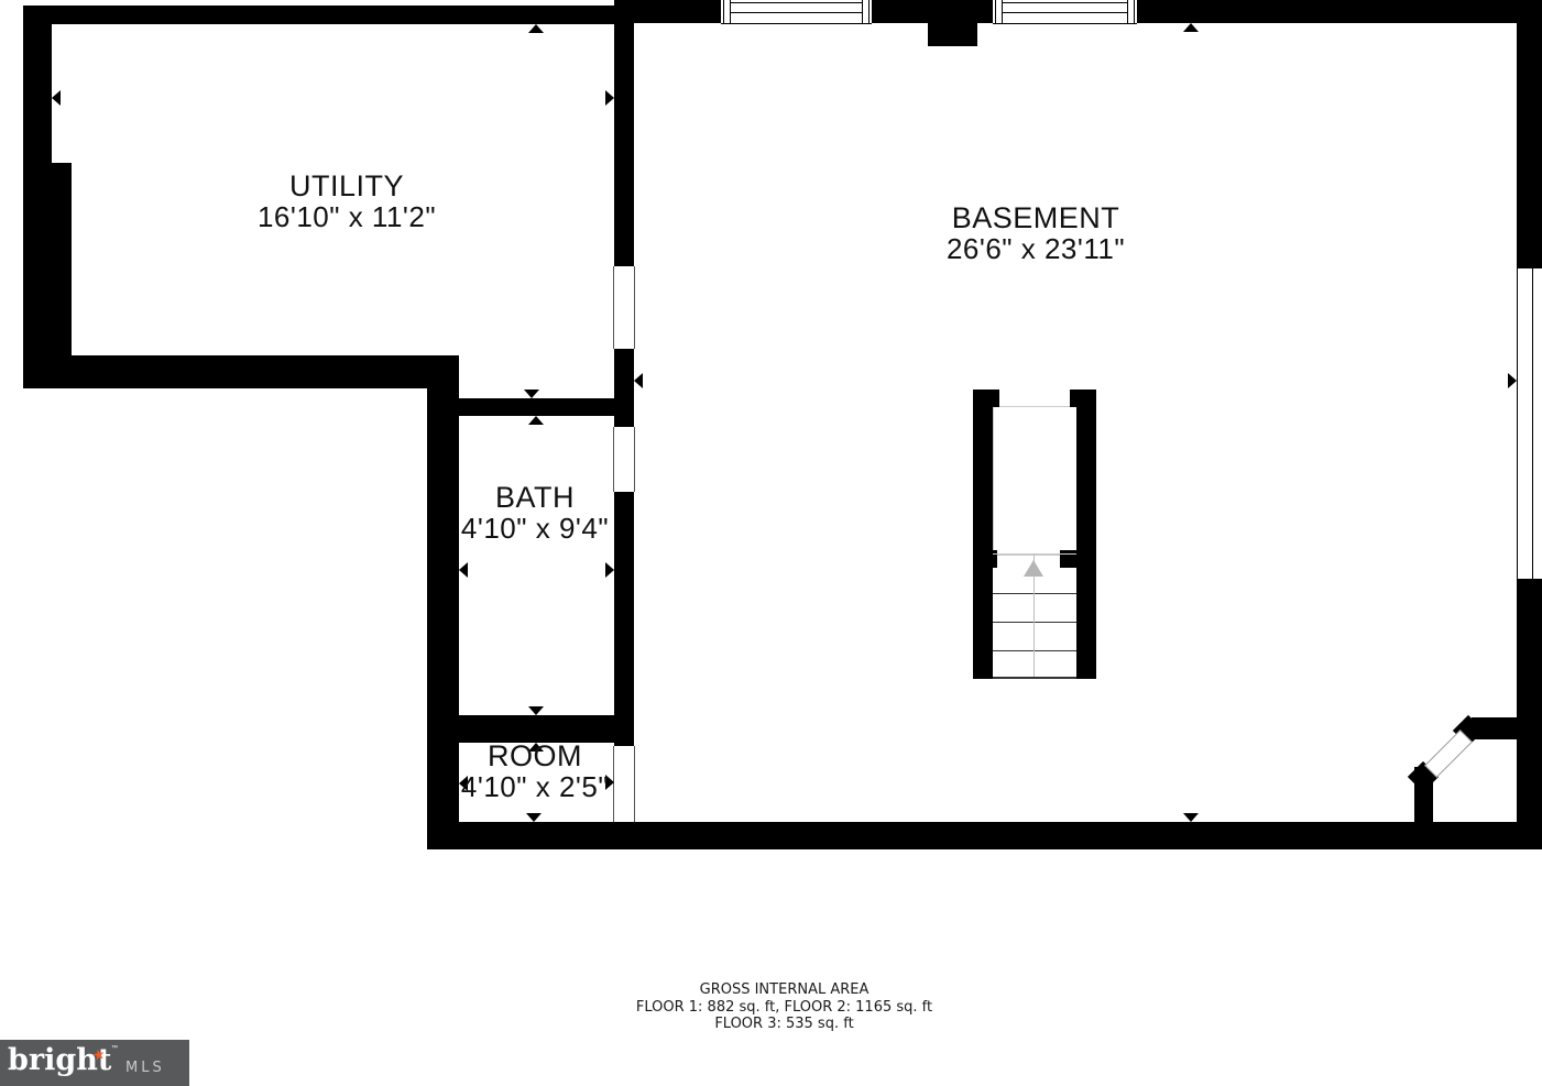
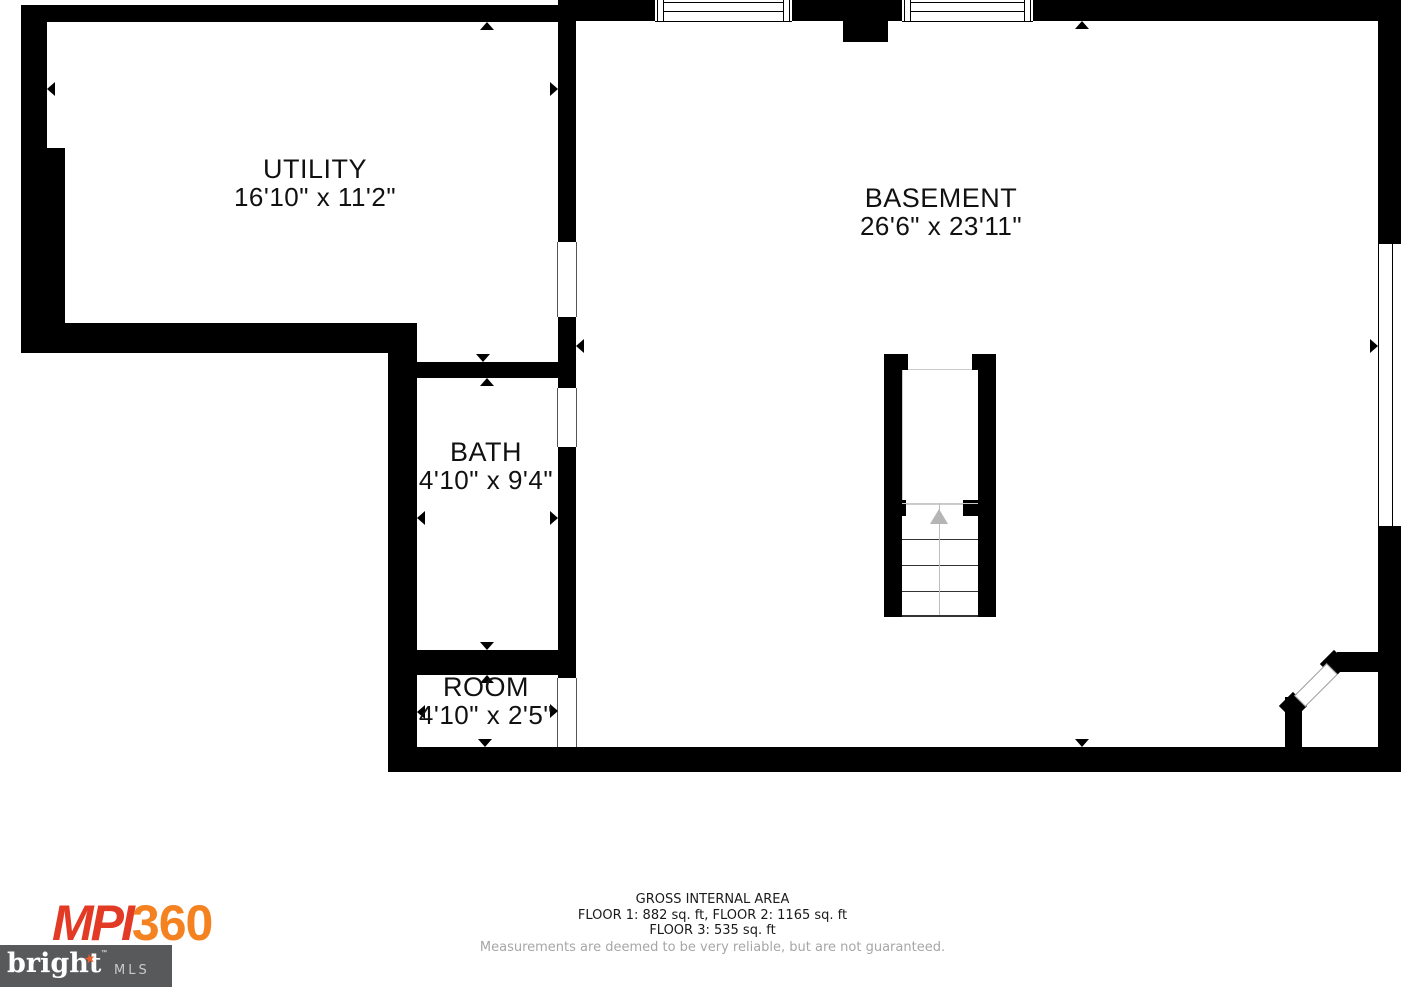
  UTILITY
  16'10" x 11'2"
  BASEMENT
  26'6" x 23'11"
  BATH
  4'10" x 9'4"
  ROOM
  4'10" x 2'5"
  GROSS INTERNAL AREA
  FLOOR 1: 882 sq. ft, FLOOR 2: 1165 sq. ft
  FLOOR 3: 535 sq. ft
+ Measurements are deemed to be very reliable, but are not guaranteed.
+ MPI360
  bright
  MLS
